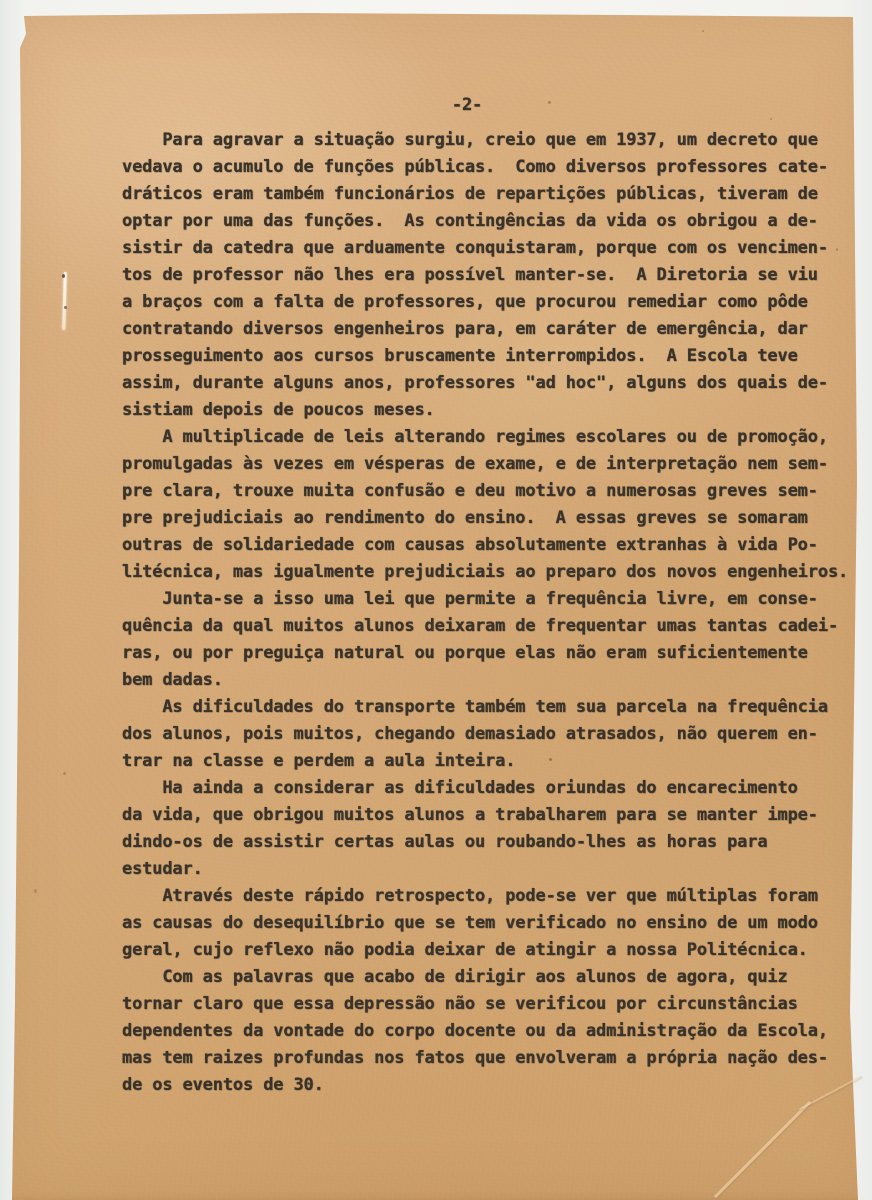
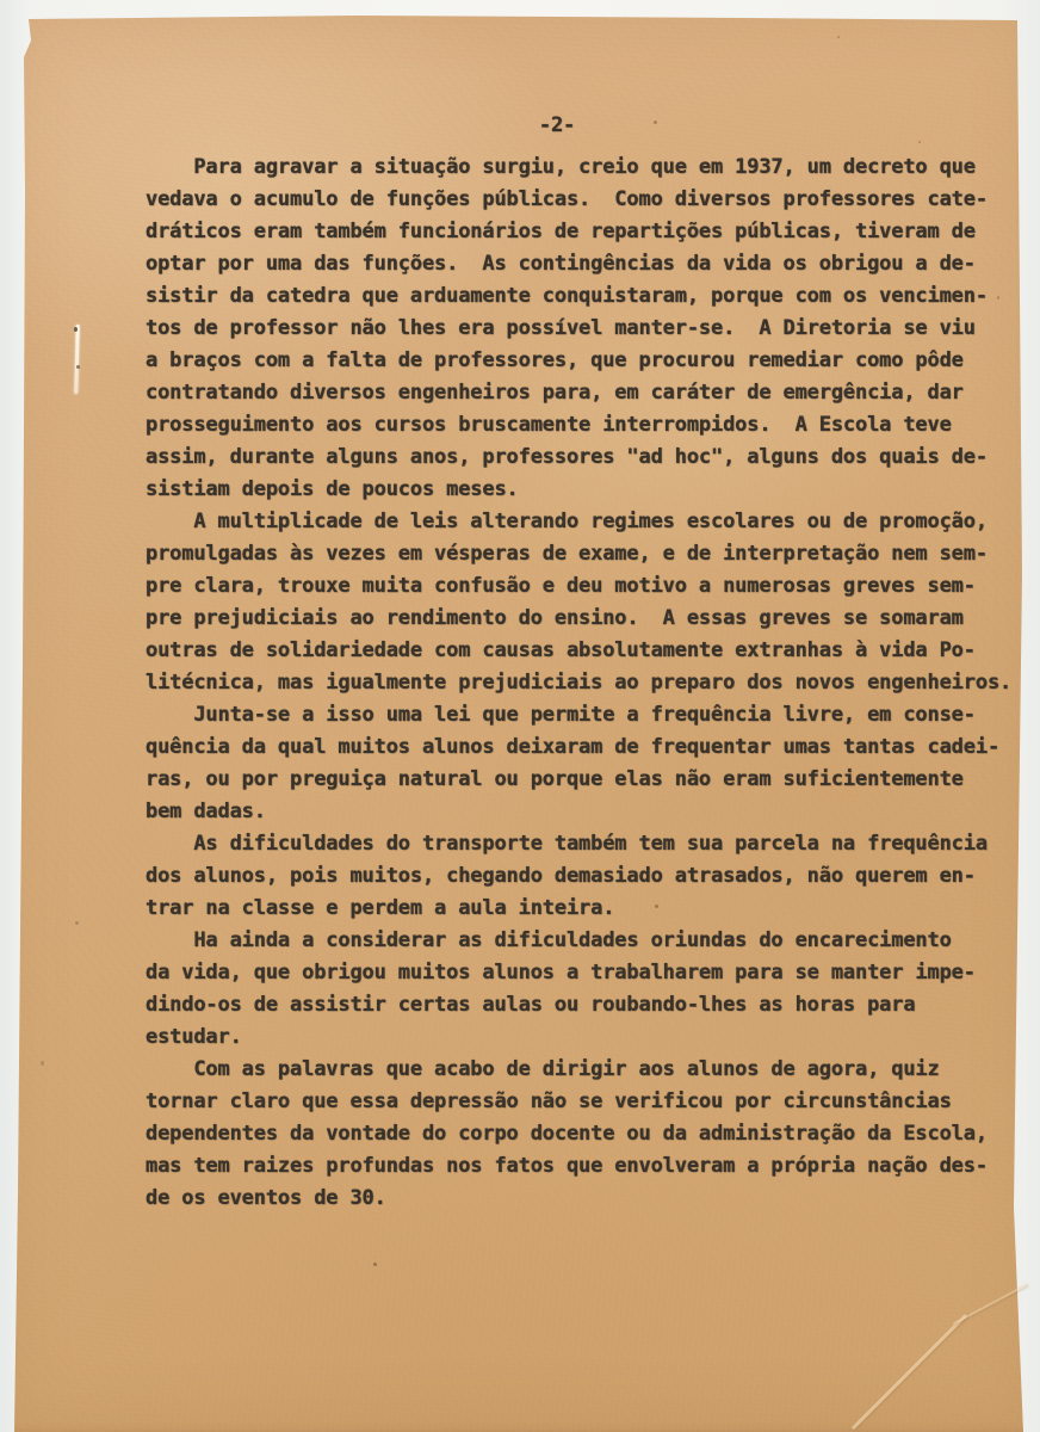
  -2-
  Para agravar a situação surgiu, creio que em 1937, um decreto que
  vedava o acumulo de funções públicas. Como diversos professores cate-
  dráticos eram também funcionários de repartições públicas, tiveram de
  optar por uma das funções. As contingências da vida os obrigou a de-
  sistir da catedra que arduamente conquistaram, porque com os vencimen-
  tos de professor não lhes era possível manter-se. A Diretoria se viu
  a braços com a falta de professores, que procurou remediar como pôde
  contratando diversos engenheiros para, em caráter de emergência, dar
  prosseguimento aos cursos bruscamente interrompidos. A Escola teve
  assim, durante alguns anos, professores "ad hoc", alguns dos quais de-
  sistiam depois de poucos meses.
  A multiplicade de leis alterando regimes escolares ou de promoção,
  promulgadas às vezes em vésperas de exame, e de interpretação nem sem-
  pre clara, trouxe muita confusão e deu motivo a numerosas greves sem-
  pre prejudiciais ao rendimento do ensino. A essas greves se somaram
  outras de solidariedade com causas absolutamente extranhas à vida Po-
  litécnica, mas igualmente prejudiciais ao preparo dos novos engenheiros.
  Junta-se a isso uma lei que permite a frequência livre, em conse-
  quência da qual muitos alunos deixaram de frequentar umas tantas cadei-
  ras, ou por preguiça natural ou porque elas não eram suficientemente
  bem dadas.
  As dificuldades do transporte também tem sua parcela na frequência
  dos alunos, pois muitos, chegando demasiado atrasados, não querem en-
  trar na classe e perdem a aula inteira.
  Ha ainda a considerar as dificuldades oriundas do encarecimento
  da vida, que obrigou muitos alunos a trabalharem para se manter impe-
  dindo-os de assistir certas aulas ou roubando-lhes as horas para
  estudar.
- Através deste rápido retrospecto, pode-se ver que múltiplas foram
- as causas do desequilíbrio que se tem verificado no ensino de um modo
- geral, cujo reflexo não podia deixar de atingir a nossa Politécnica.
  Com as palavras que acabo de dirigir aos alunos de agora, quiz
  tornar claro que essa depressão não se verificou por circunstâncias
  dependentes da vontade do corpo docente ou da administração da Escola,
  mas tem raizes profundas nos fatos que envolveram a própria nação des-
  de os eventos de 30.
